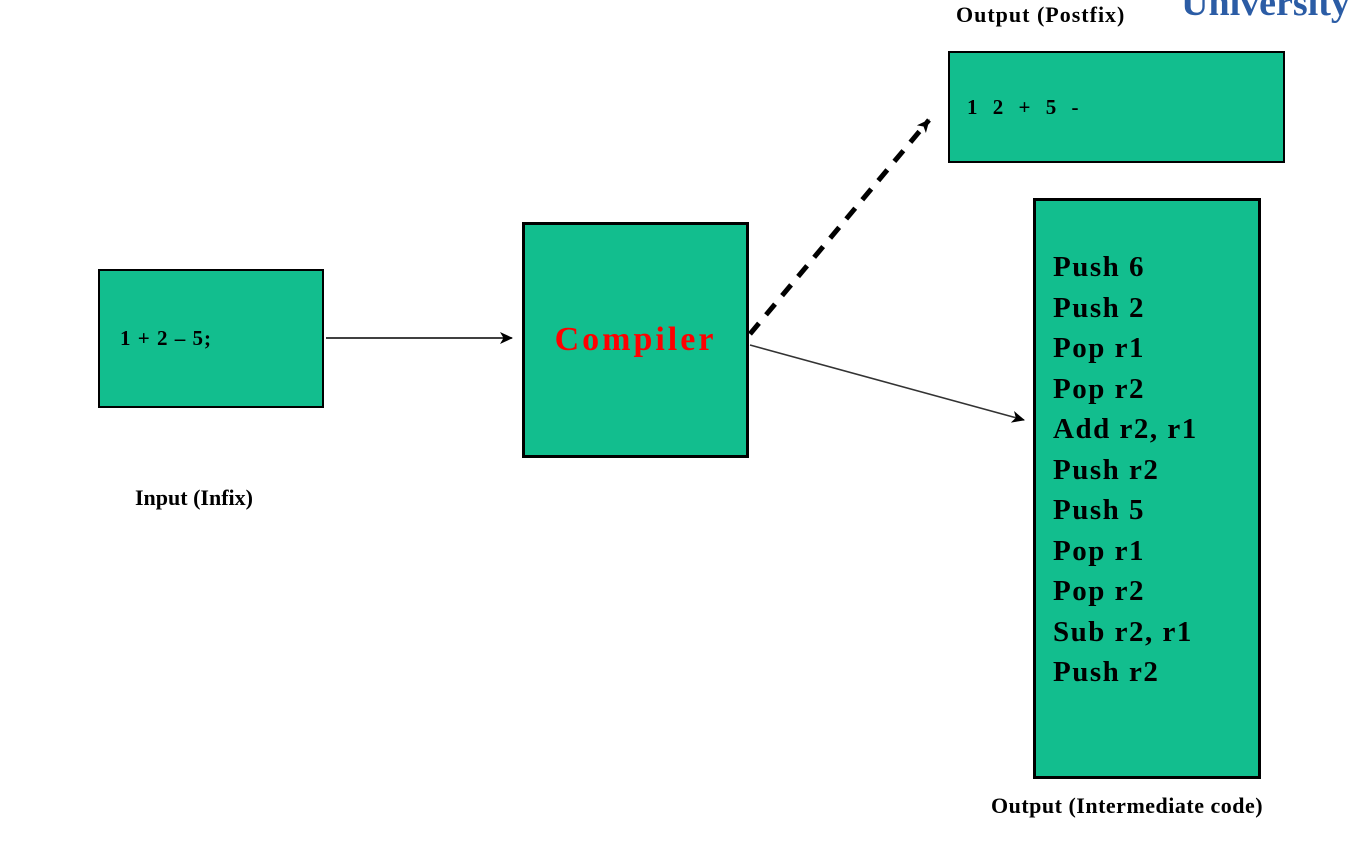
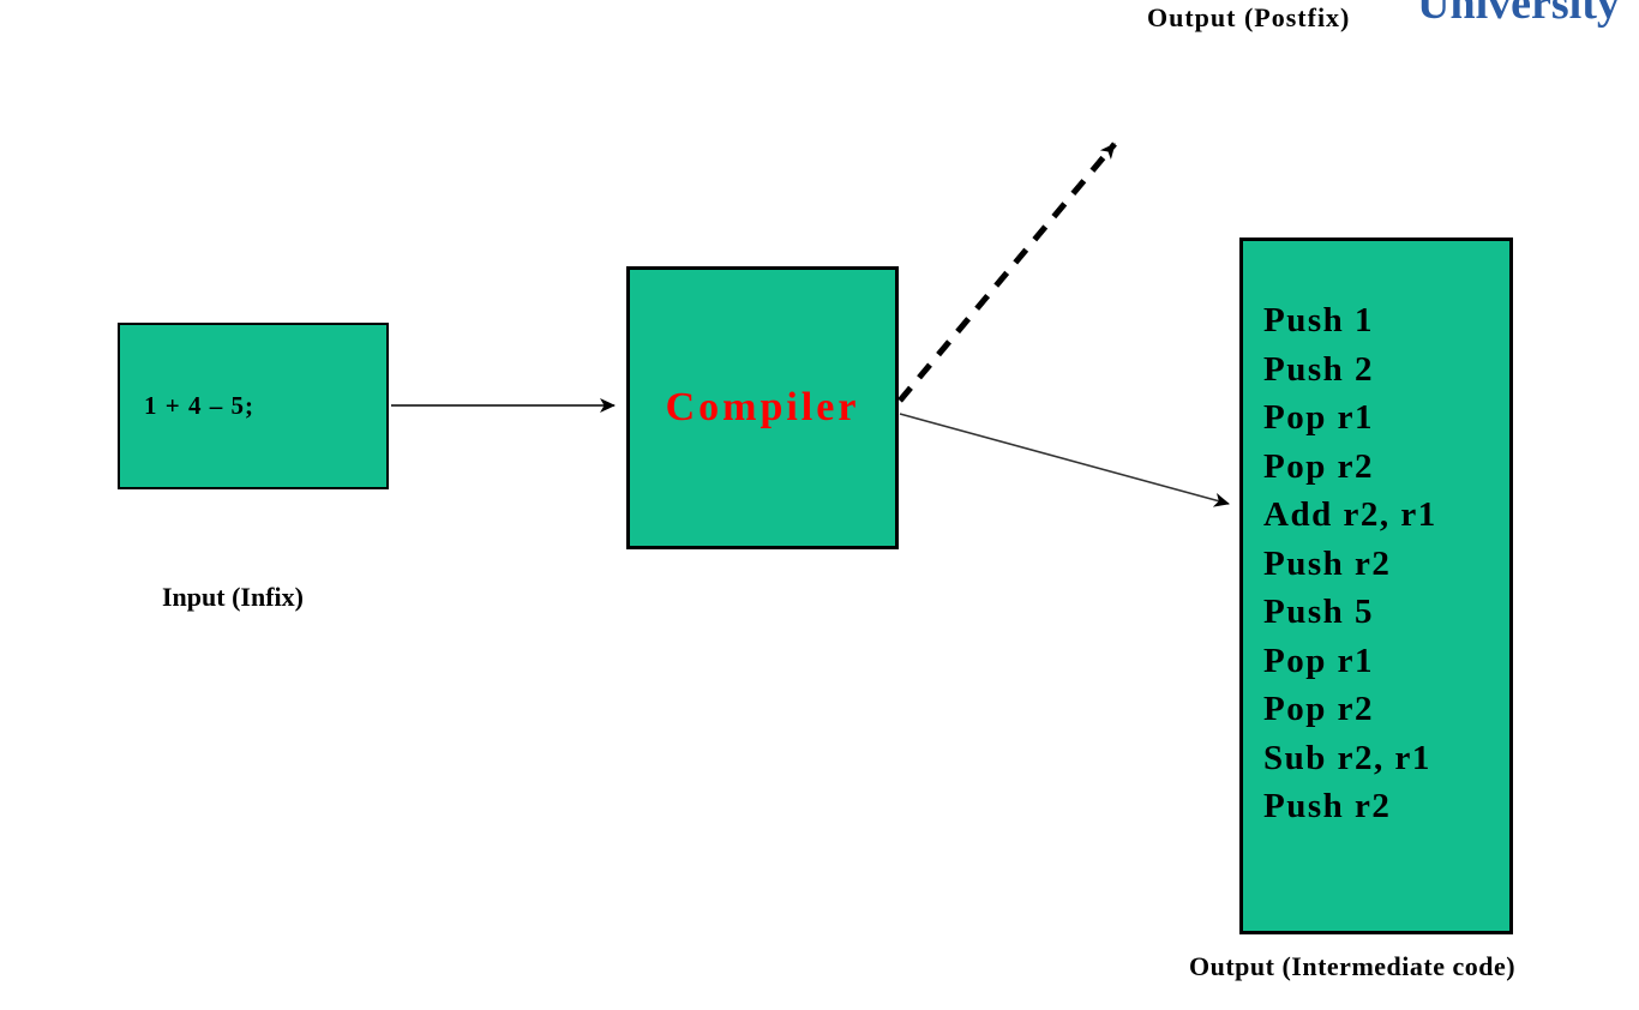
  University
  Output (Postfix)
- 1 2 + 5 -
- 1 + 2 – 5;
+ 1 + 4 – 5;
  Input (Infix)
  Compiler
- Push 6
+ Push 1
  Push 2
  Pop r1
  Pop r2
  Add r2, r1
  Push r2
  Push 5
  Pop r1
  Pop r2
  Sub r2, r1
  Push r2
  Output (Intermediate code)
